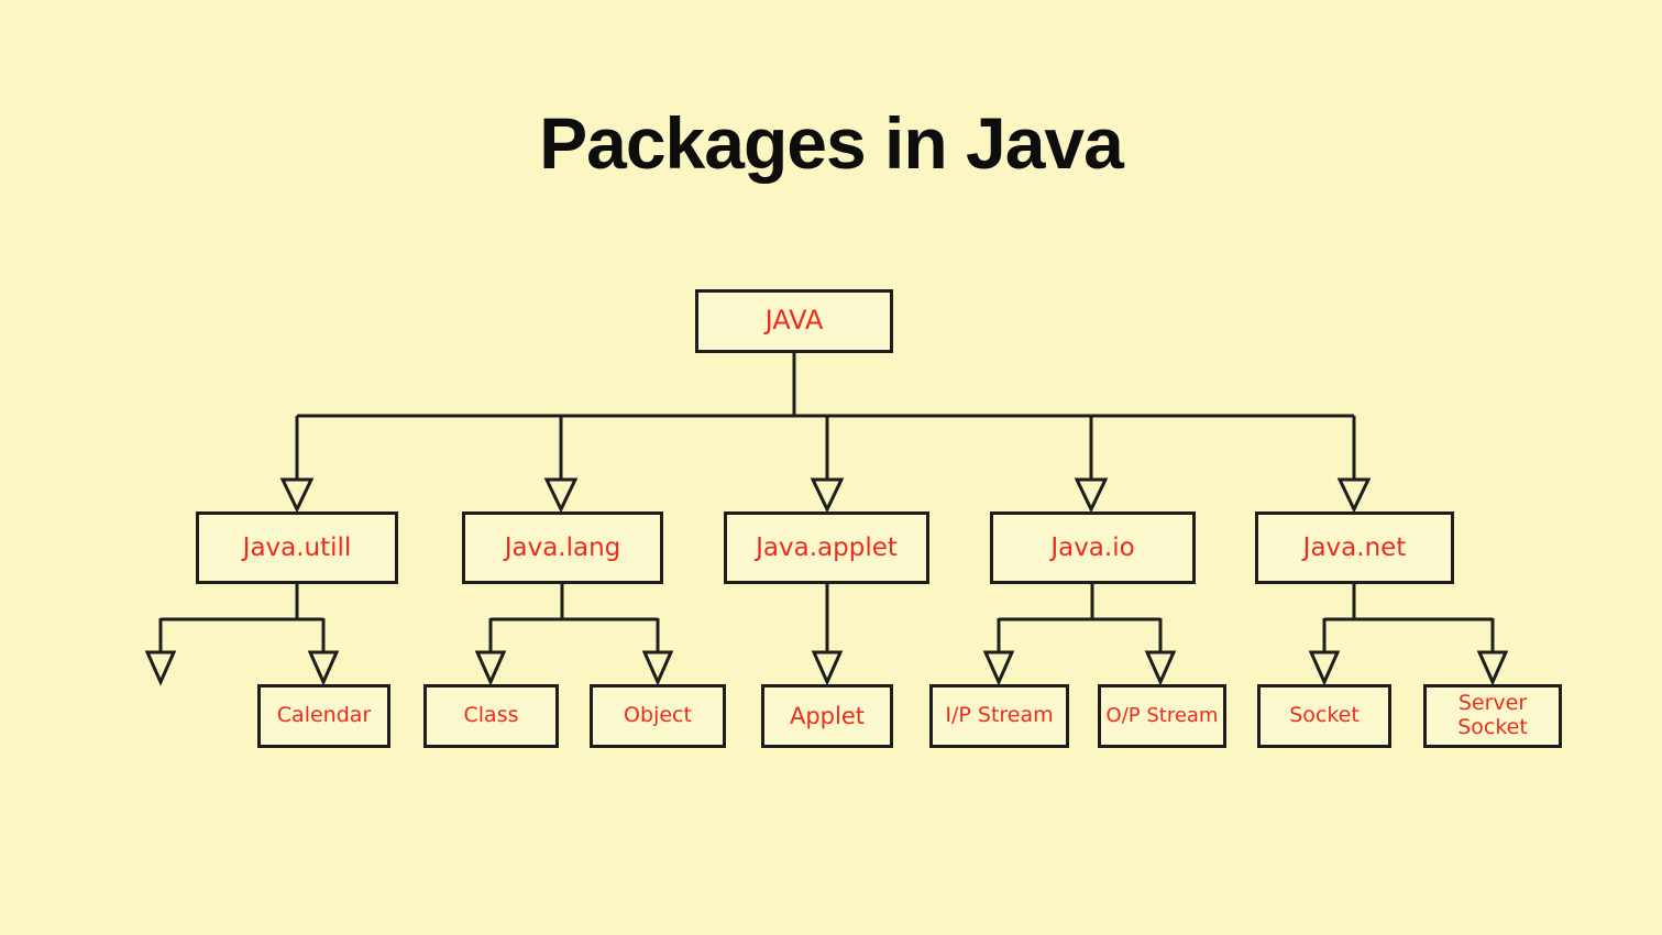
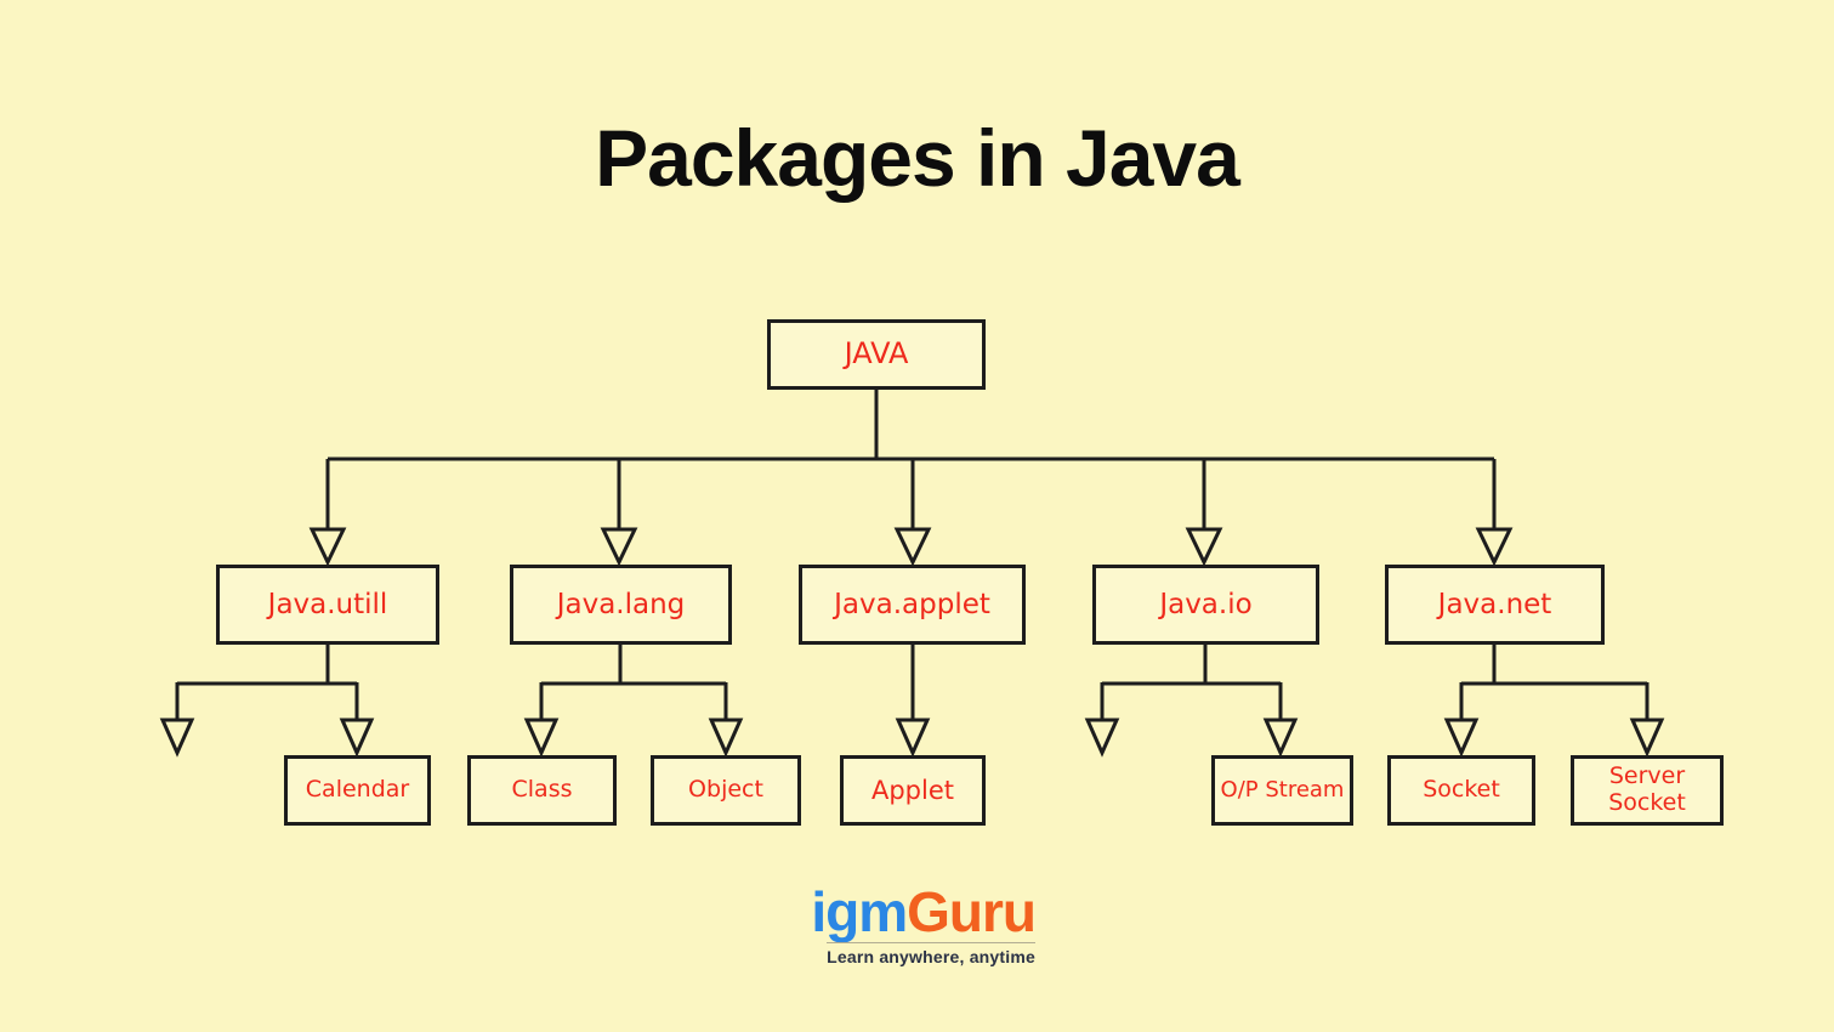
  Packages in Java
  JAVA
  Java.utill
  Java.lang
  Java.applet
  Java.io
  Java.net
  Calendar
  Class
  Object
  Applet
- I/P Stream
  O/P Stream
  Socket
  Server Socket
+ igmGuru
+ Learn anywhere, anytime
